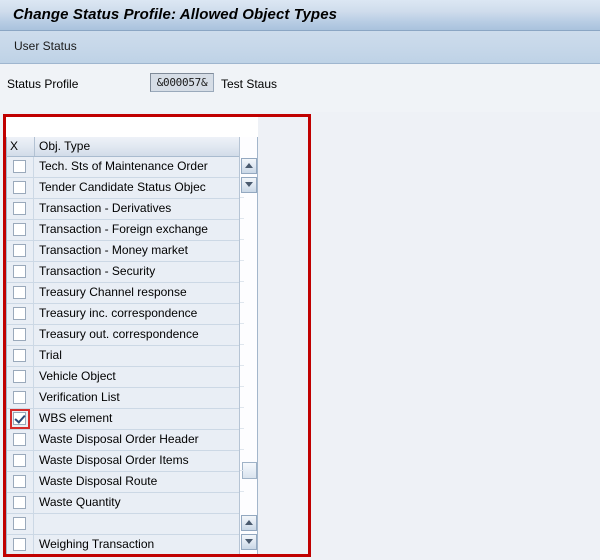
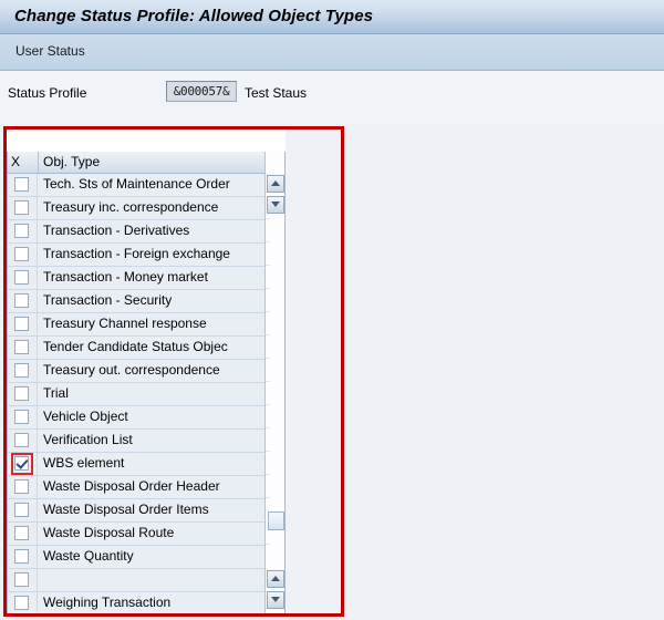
  Change Status Profile: Allowed Object Types
  User Status
  Status Profile
  &000057&
  Test Staus
  X
  Obj. Type
  Tech. Sts of Maintenance Order
- Tender Candidate Status Objec
+ Treasury inc. correspondence
  Transaction - Derivatives
  Transaction - Foreign exchange
  Transaction - Money market
  Transaction - Security
  Treasury Channel response
- Treasury inc. correspondence
+ Tender Candidate Status Objec
  Treasury out. correspondence
  Trial
  Vehicle Object
  Verification List
  WBS element
  Waste Disposal Order Header
  Waste Disposal Order Items
  Waste Disposal Route
  Waste Quantity
  Weighing Transaction
